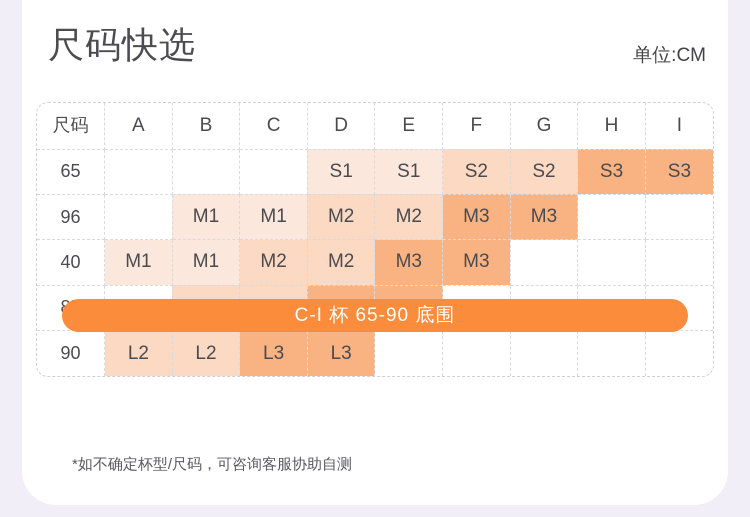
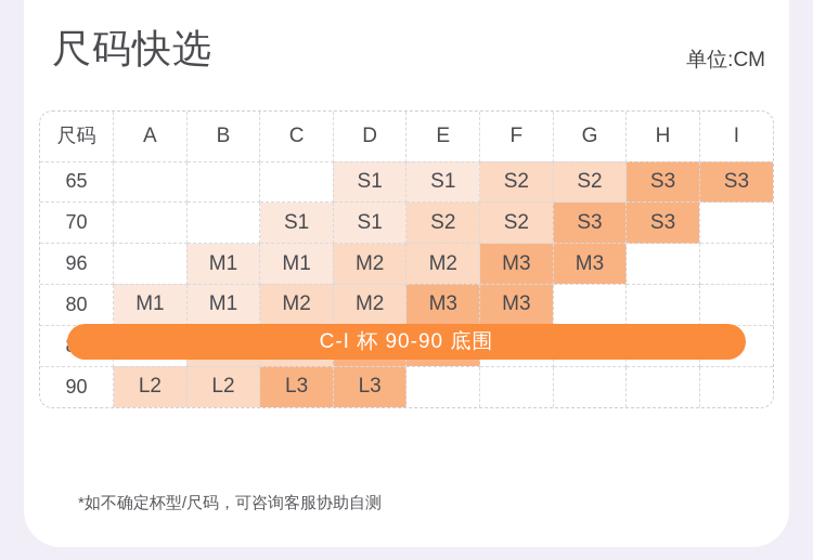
  尺码快选
  单位:CM
  尺码	A	B	C	D	E	F	G	H	I
  65				S1	S1	S2	S2	S3	S3
+ 70			S1	S1	S2	S2	S3	S3
  96		M1	M1	M2	M2	M3	M3
- 40	M1	M1	M2	M2	M3	M3
+ 80	M1	M1	M2	M2	M3	M3
  90	L2	L2	L3	L3
- C-I 杯 65-90 底围
+ C-I 杯 90-90 底围
  *如不确定杯型/尺码，可咨询客服协助自测
